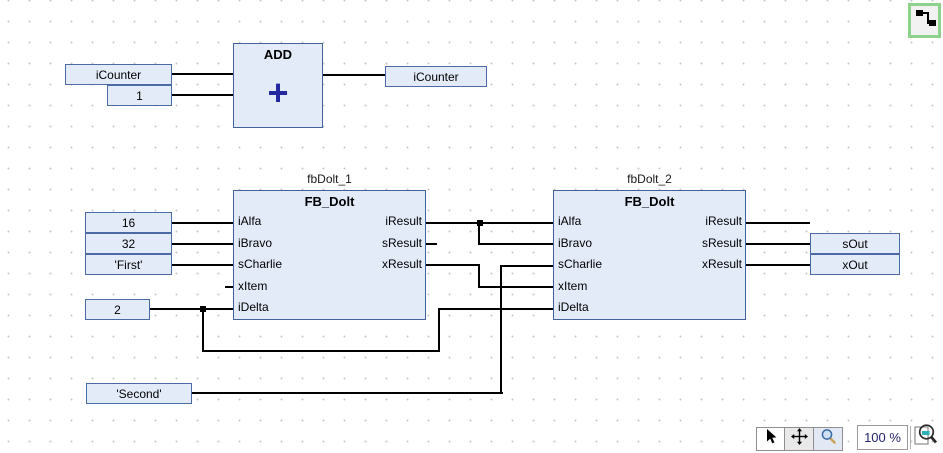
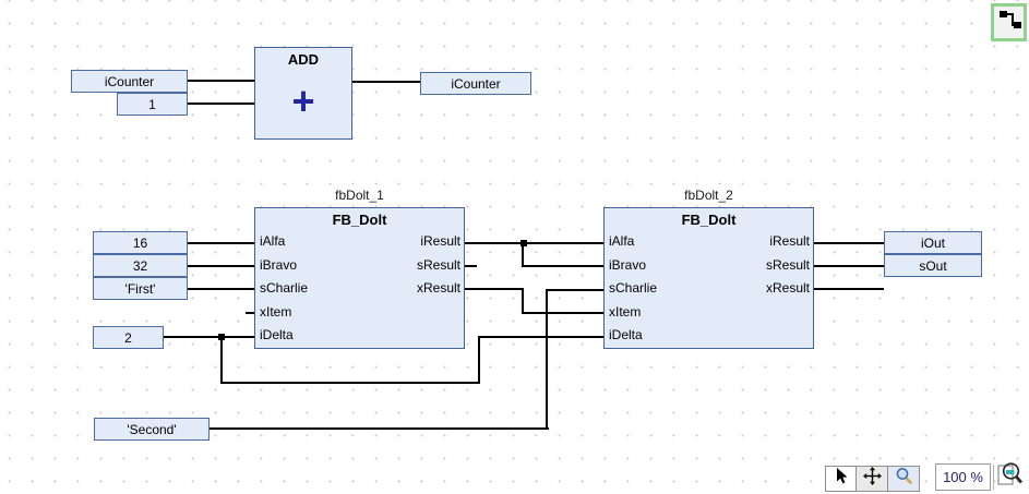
  iCounter
  1
  ADD
  +
  iCounter
  16
  32
  'First'
  2
  'Second'
  fbDolt_1
  FB_Dolt
  iAlfa
  iResult
  iBravo
  sResult
  sCharlie
  xResult
  xItem
  iDelta
  fbDolt_2
  FB_Dolt
  iAlfa
  iResult
  iBravo
  sResult
  sCharlie
  xResult
  xItem
  iDelta
+ iOut
  sOut
- xOut
  100 %
